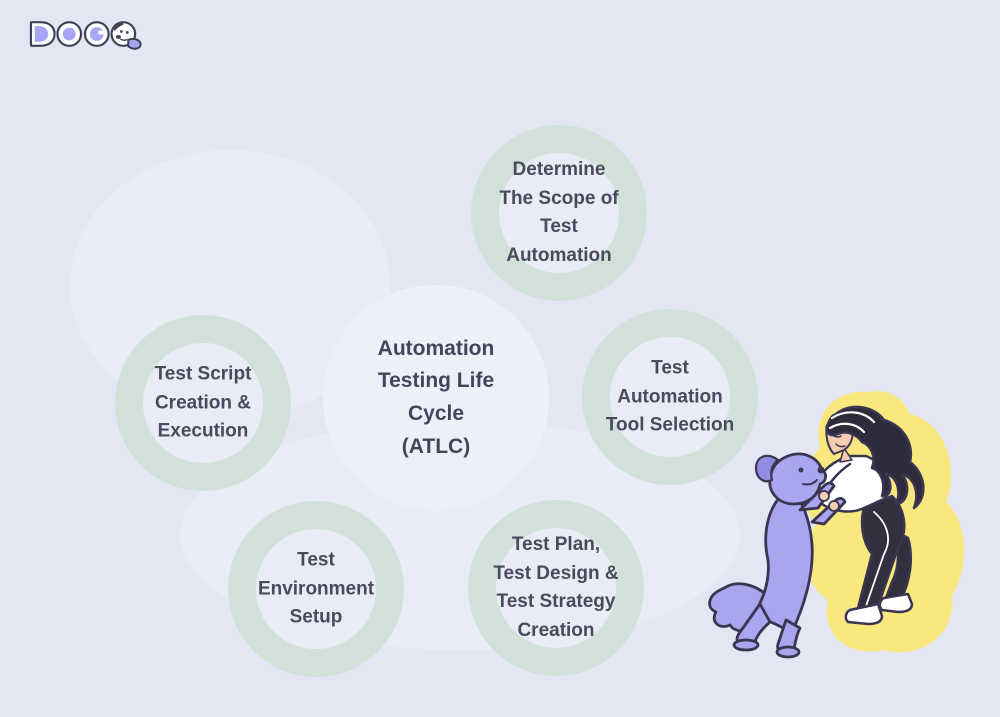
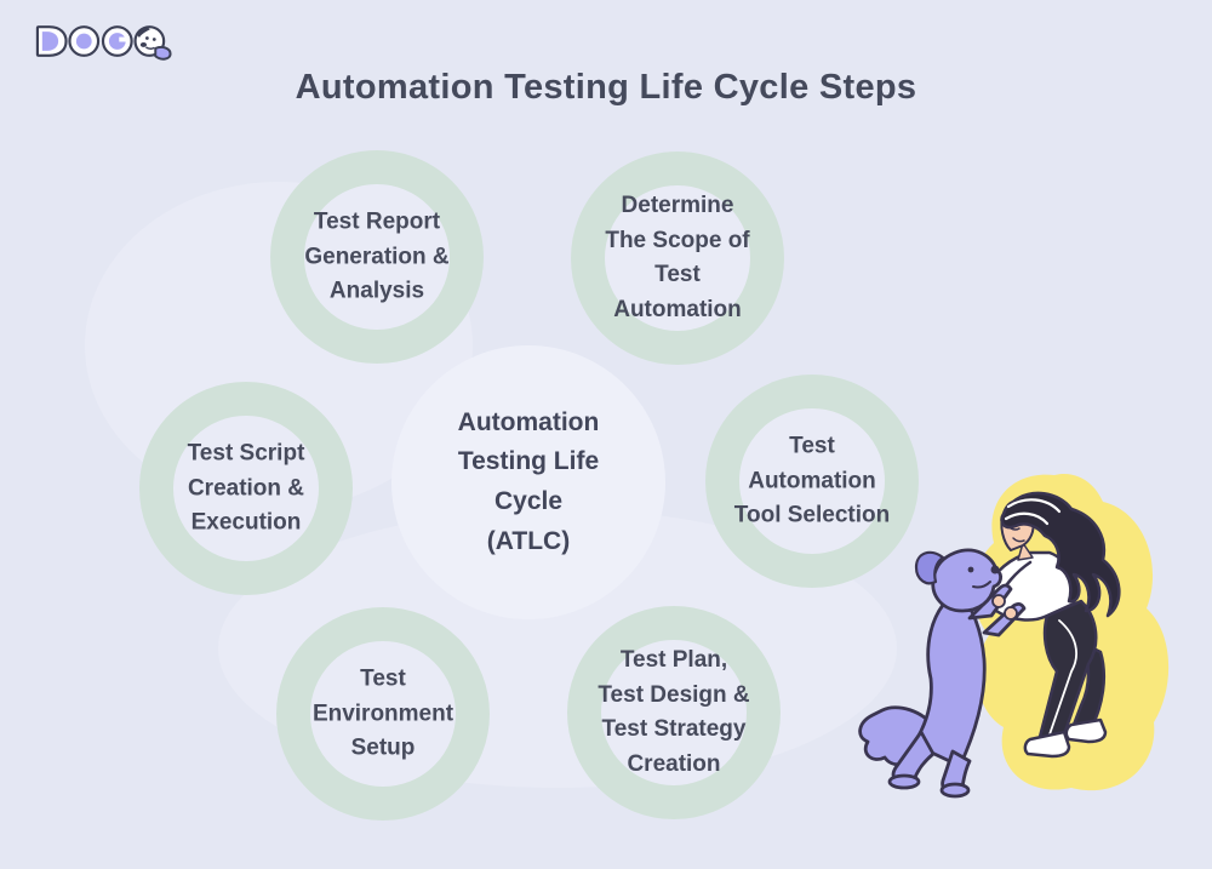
+ Automation Testing Life Cycle Steps
+ Test Report
+ Generation &
+ Analysis
  Determine
  The Scope of
  Test
  Automation
  Test Script
  Creation &
  Execution
  Test
  Automation
  Tool Selection
  Test
  Environment
  Setup
  Test Plan,
  Test Design &
  Test Strategy
  Creation
  Automation
  Testing Life
  Cycle
  (ATLC)
